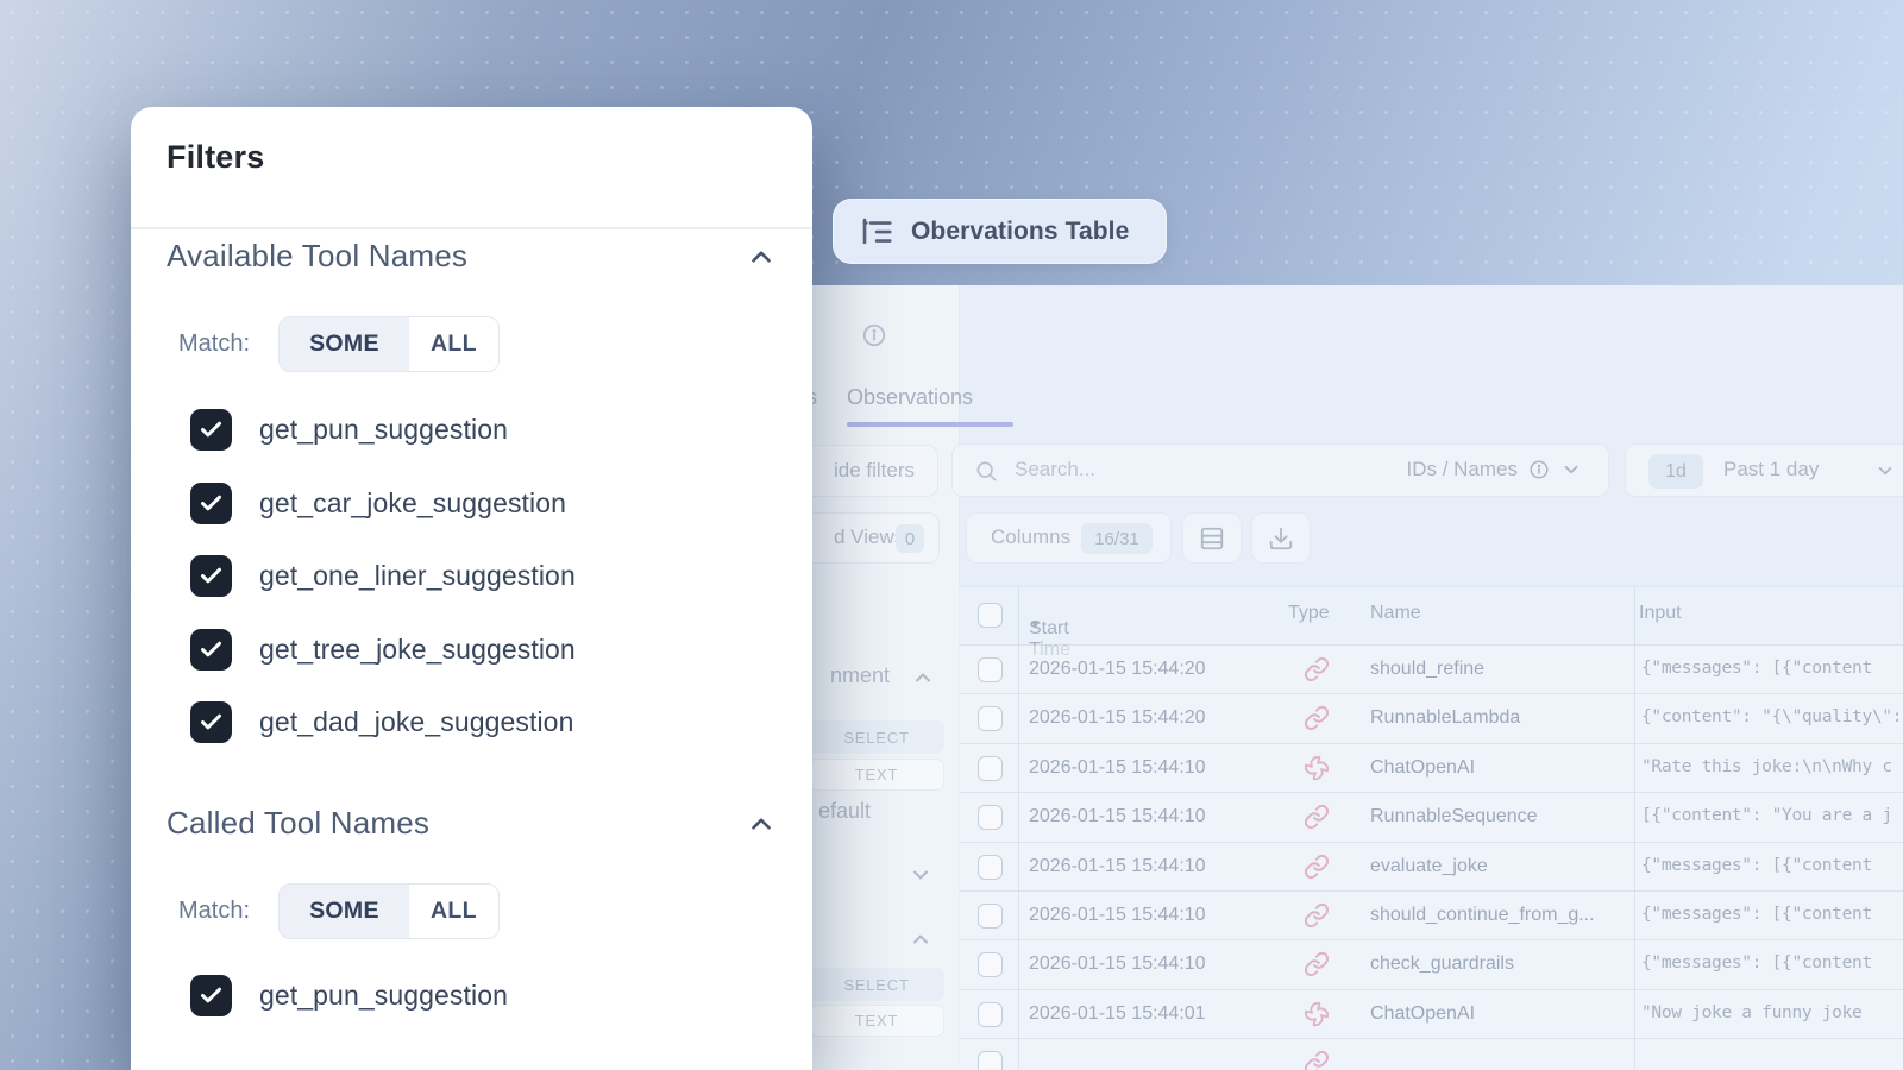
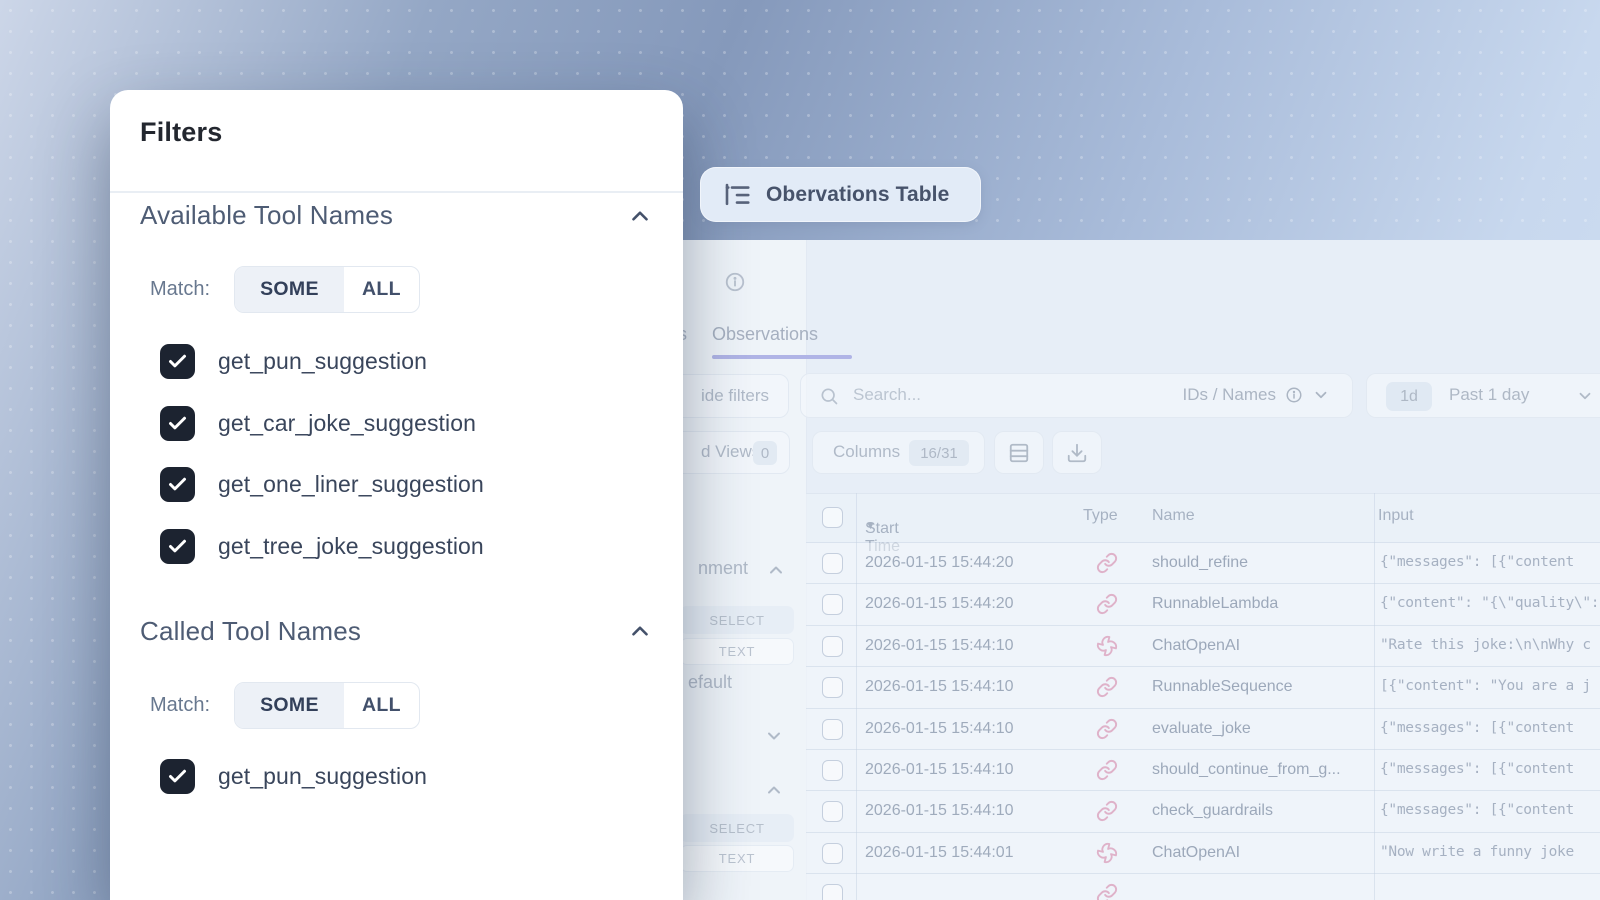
  Observations
  ide filters
  Search...
  IDs / Names
  1d
  Past 1 day
  d View
  0
  Columns
  16/31
  nment
  SELECT
  TEXT
  efault
  SELECT
  TEXT
  Start Time
  ▼
  Type
  Name
  Input
  2026-01-15 15:44:20
  should_refine
  {"messages": [{"content
  2026-01-15 15:44:20
  RunnableLambda
  {"content": "{\"quality\":
  2026-01-15 15:44:10
  ChatOpenAI
  "Rate this joke:\n\nWhy c
  2026-01-15 15:44:10
  RunnableSequence
  [{"content": "You are a j
  2026-01-15 15:44:10
  evaluate_joke
  {"messages": [{"content
  2026-01-15 15:44:10
  should_continue_from_g...
  {"messages": [{"content
  2026-01-15 15:44:10
  check_guardrails
  {"messages": [{"content
  2026-01-15 15:44:01
  ChatOpenAI
- "Now joke a funny joke
+ "Now write a funny joke
  Obervations Table
  Filters
  Available Tool Names
  Match:
  SOME
  ALL
  get_pun_suggestion
  get_car_joke_suggestion
  get_one_liner_suggestion
  get_tree_joke_suggestion
- get_dad_joke_suggestion
  Called Tool Names
  Match:
  SOME
  ALL
  get_pun_suggestion
